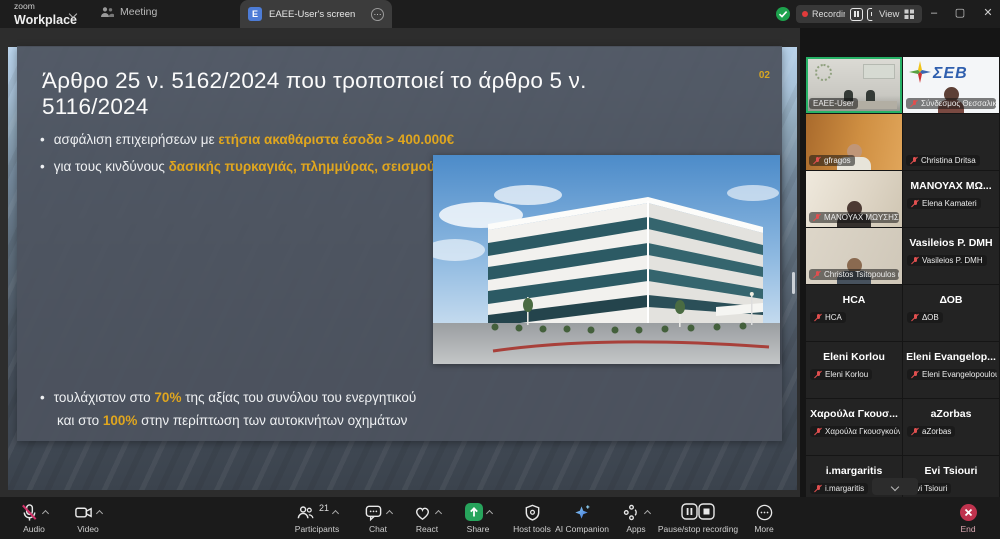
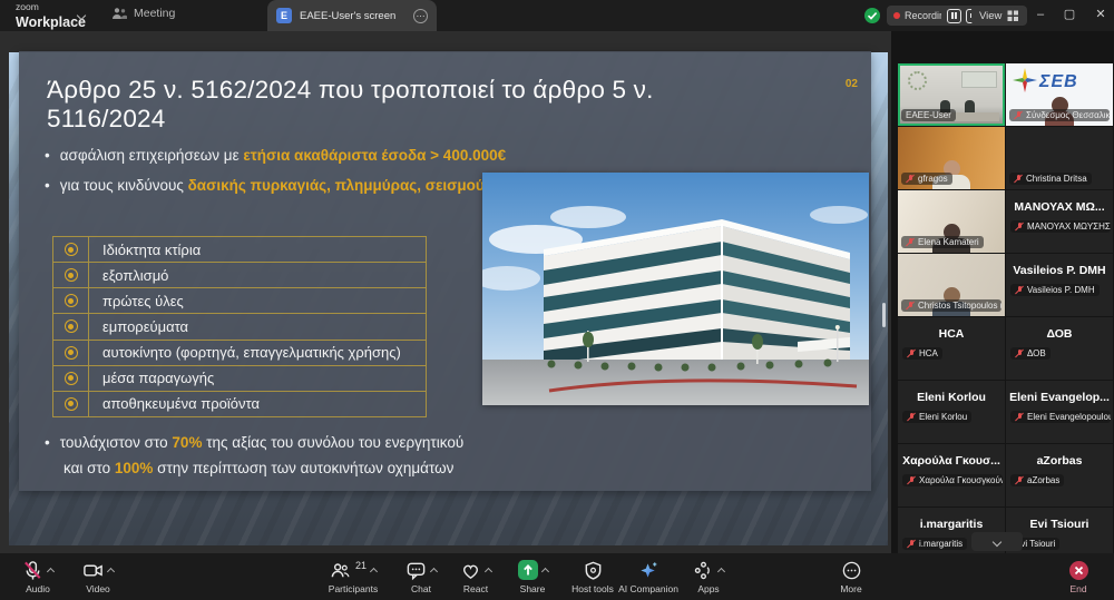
  zoom
  Workplace
  Meeting
  E
  EAEE-User's screen
  ⋯
  View
  –
  ▢
  ✕
  Άρθρο 25 ν. 5162/2024 που τροποποιεί το άρθρο 5 ν. 5116/2024
  02
  ασφάλιση επιχειρήσεων με ετήσια ακαθάριστα έσοδα > 400.000€
  για τους κινδύνους δασικής πυρκαγιάς, πλημμύρας, σεισμού
+ Ιδιόκτητα κτίρια
+ εξοπλισμό
+ πρώτες ύλες
+ εμπορεύματα
+ αυτοκίνητο (φορτηγά, επαγγελματικής χρήσης)
+ μέσα παραγωγής
+ αποθηκευμένα προϊόντα
  τουλάχιστον στο 70% της αξίας του συνόλου του ενεργητικού
  και στο 100% στην περίπτωση των αυτοκινήτων οχημάτων
  EAEE-User
  ΣΕΒ
  Σύνδεσμος Θεσσαλικ
  gfragos
  Christina Dritsa
- ΜΑΝΟΥΑΧ ΜΩΥΣΗΣ
+ Elena Kamateri
  ΜΑΝΟΥΑΧ ΜΩ...
- Elena Kamateri
+ ΜΑΝΟΥΑΧ ΜΩΥΣΗΣ
  Christos Tsitopoulos (
  Vasileios P. DMH
  Vasileios P. DMH
  HCA
  HCA
  ΔΟΒ
  ΔΟΒ
  Eleni Korlou
  Eleni Korlou
  Eleni Evangelop...
  Eleni Evangelopoulo
  Χαρούλα Γκουσ...
  Χαρούλα Γκουσγκούν
  aZorbas
  aZorbas
  i.margaritis
  i.margaritis
  Evi Tsiouri
  vi Tsiouri
  Audio
  Video
  21
  Participants
  Chat
  React
  Share
  Host tools
  AI Companion
  Apps
- Pause/stop recording
  More
  End
